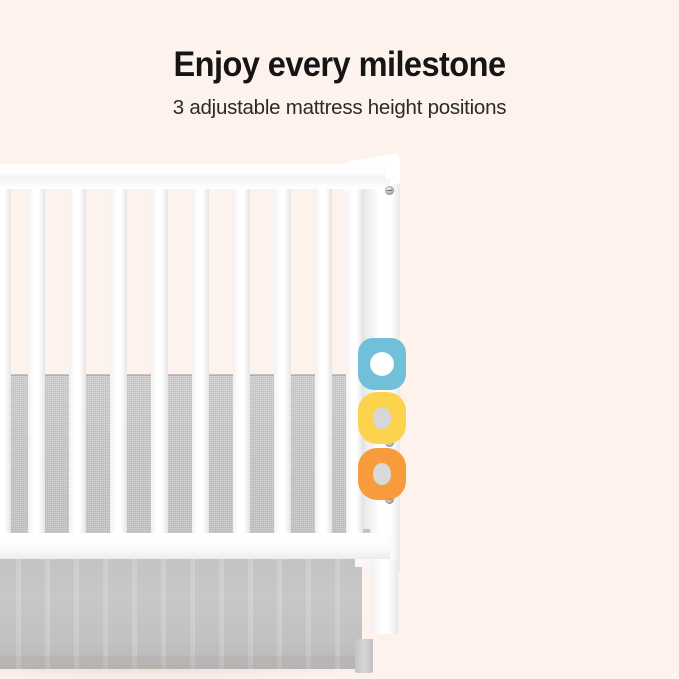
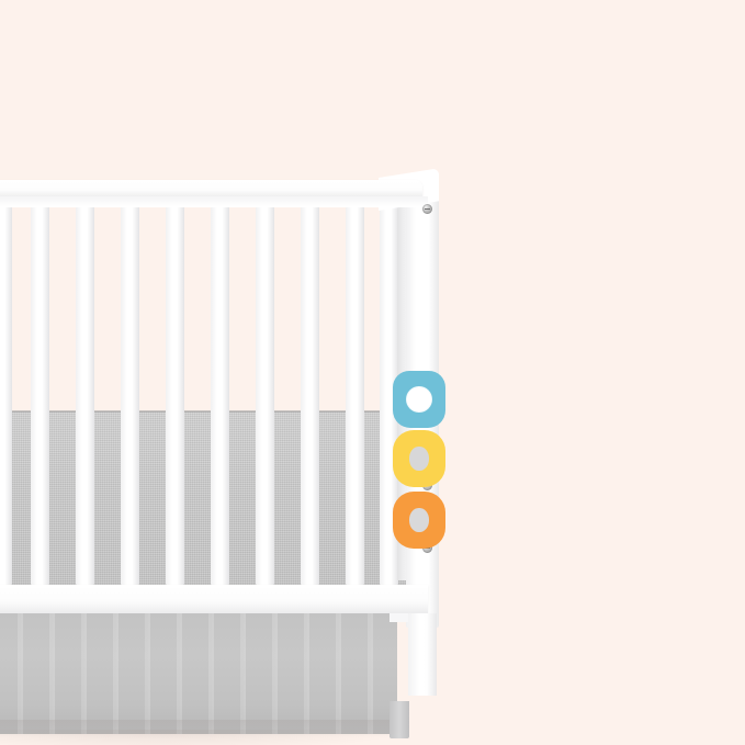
- Enjoy every milestone
- 3 adjustable mattress height positions
